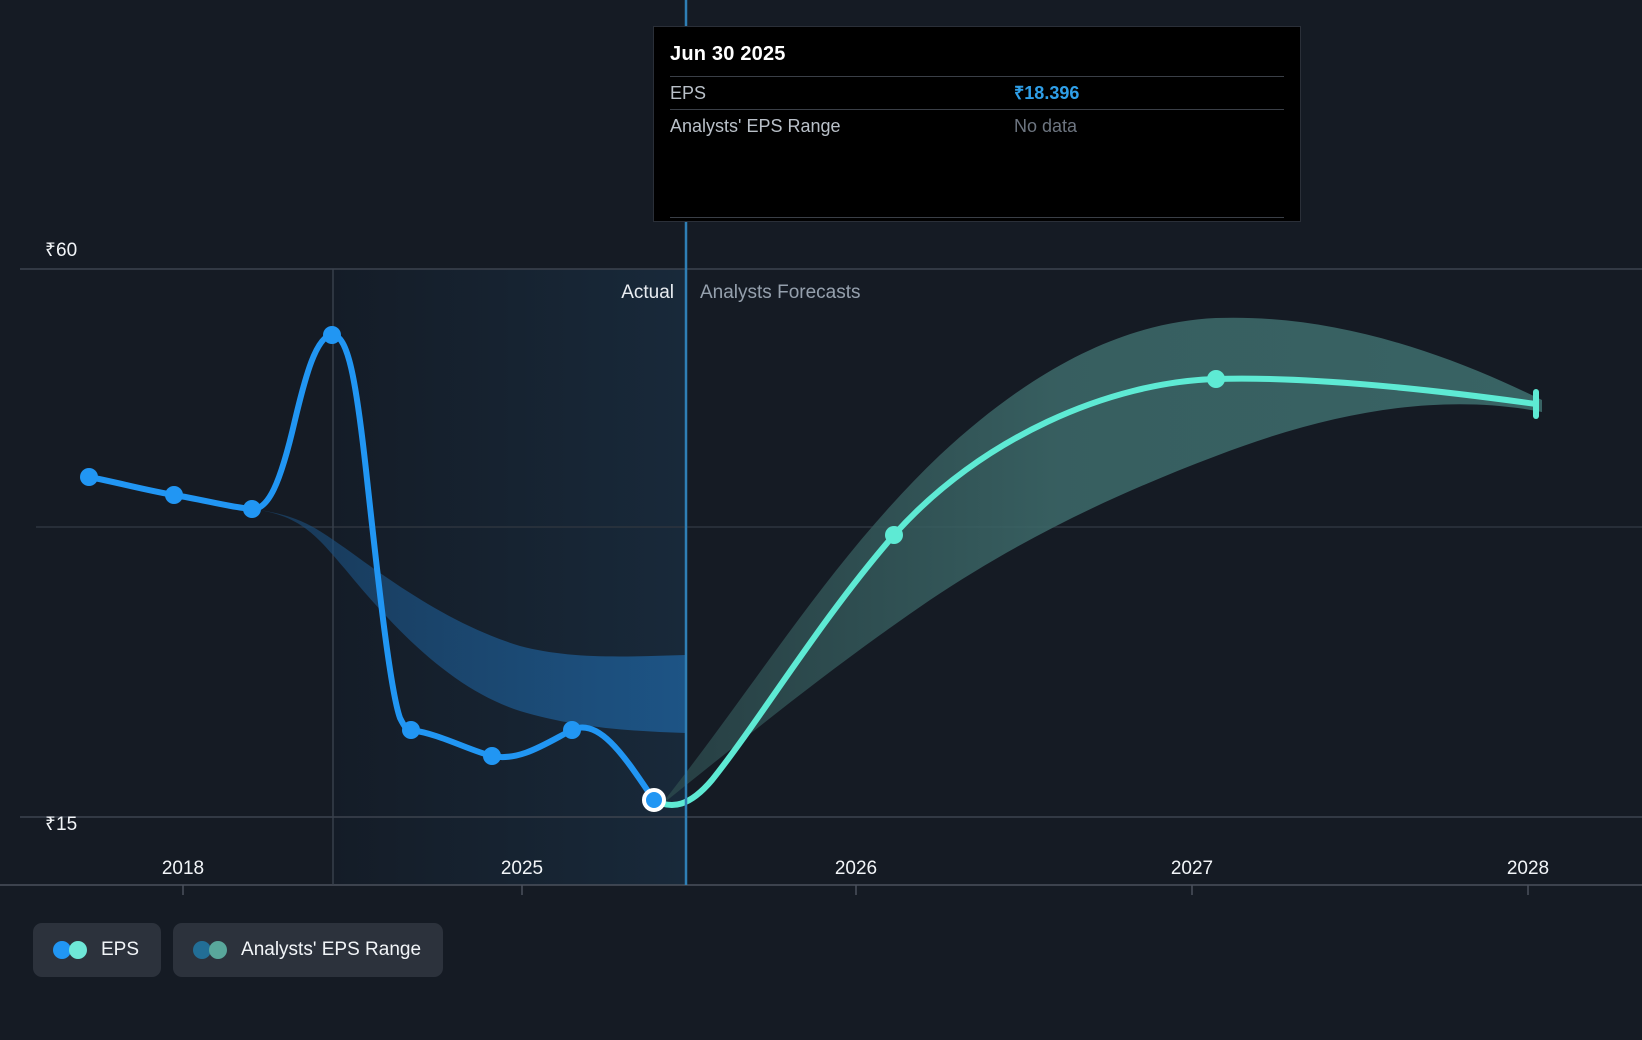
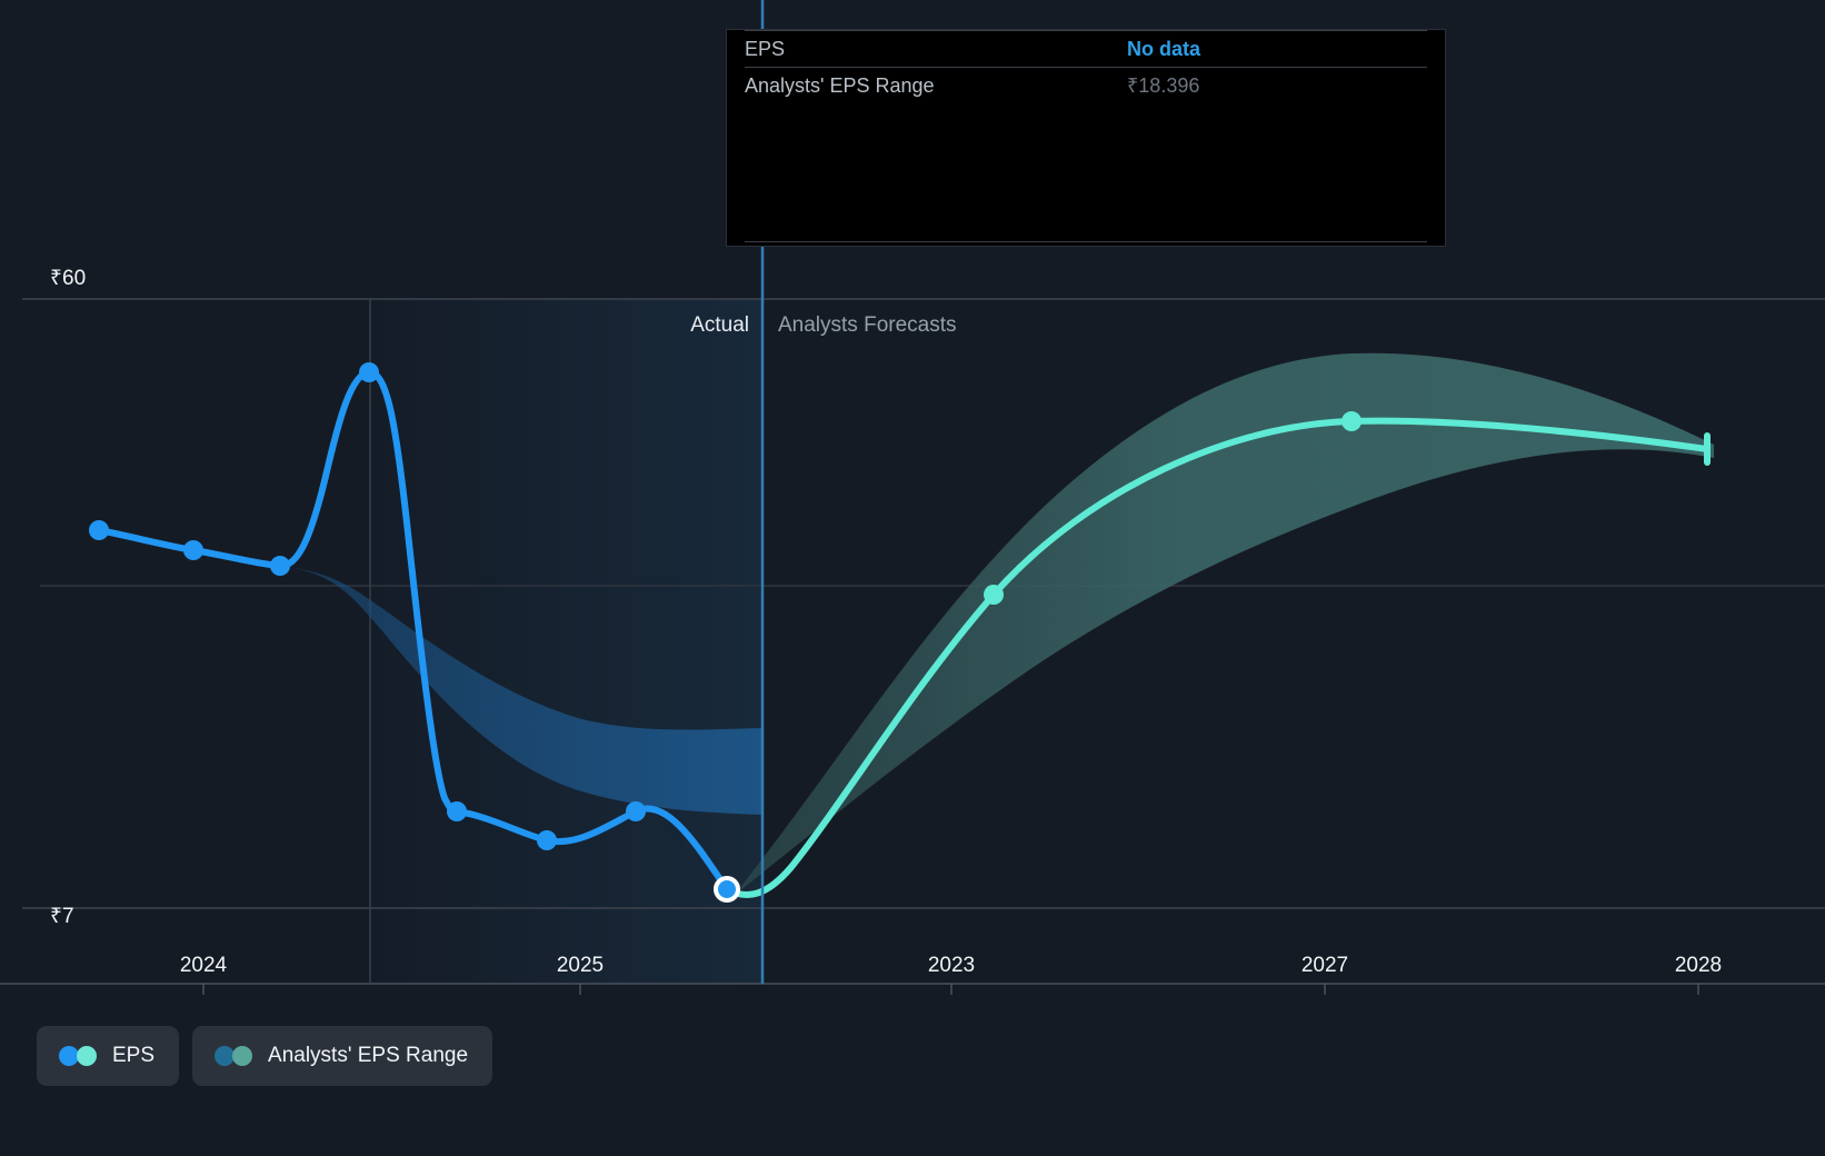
  ₹60
- ₹15
+ ₹7
- 2018
+ 2024
  2025
- 2026
+ 2023
  2027
  2028
  Actual
  Analysts Forecasts
- Jun 30 2025
  EPS
- ₹18.396
+ No data
  Analysts' EPS Range
- No data
+ ₹18.396
  EPS
  Analysts' EPS Range
